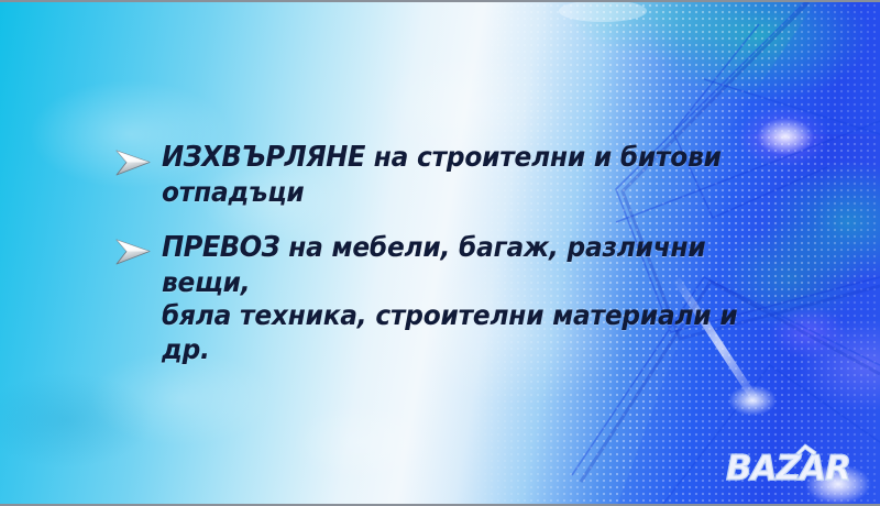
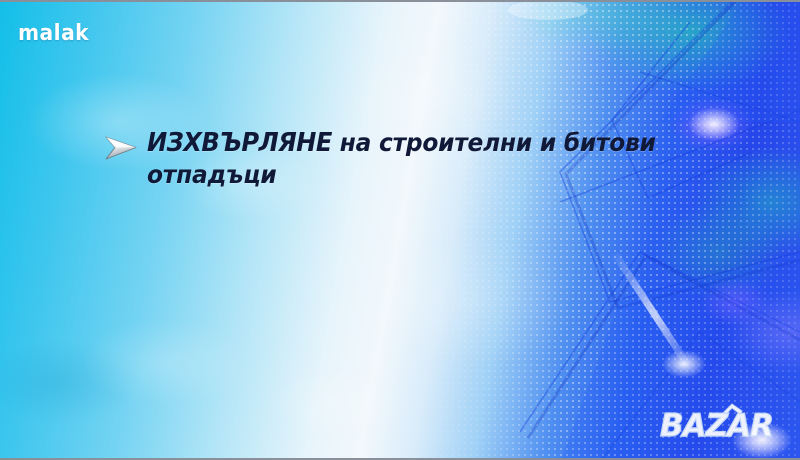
+ malak
  ИЗХВЪРЛЯНЕ на строителни и битови отпадъци
- ПРЕВОЗ на мебели, багаж, различни вещи,
- бяла техника, строителни материали и др.
  BAZAR
